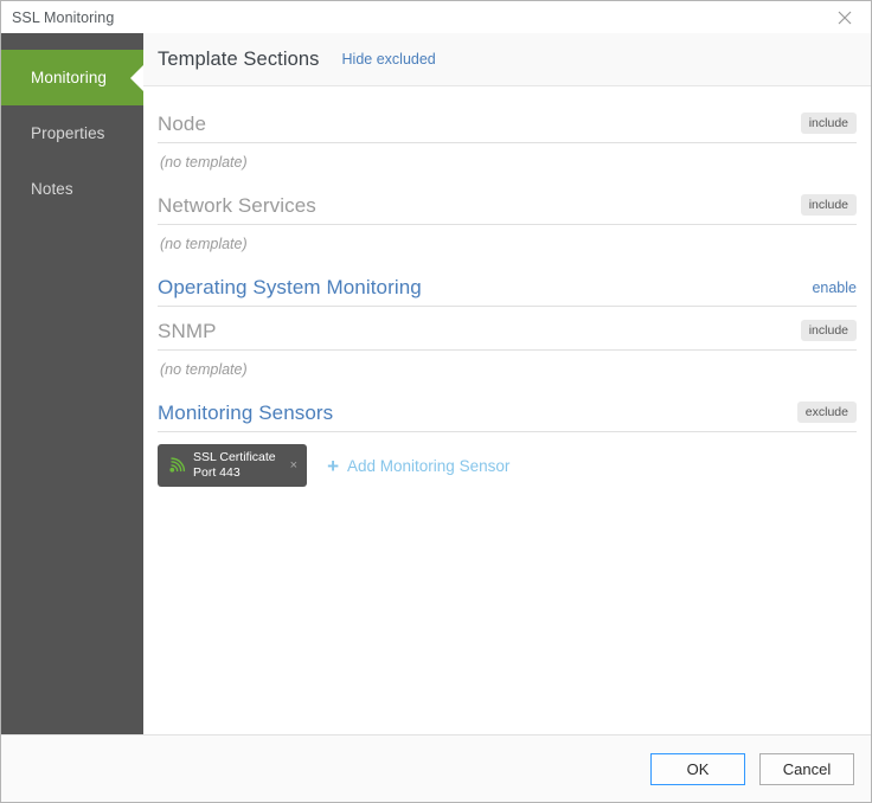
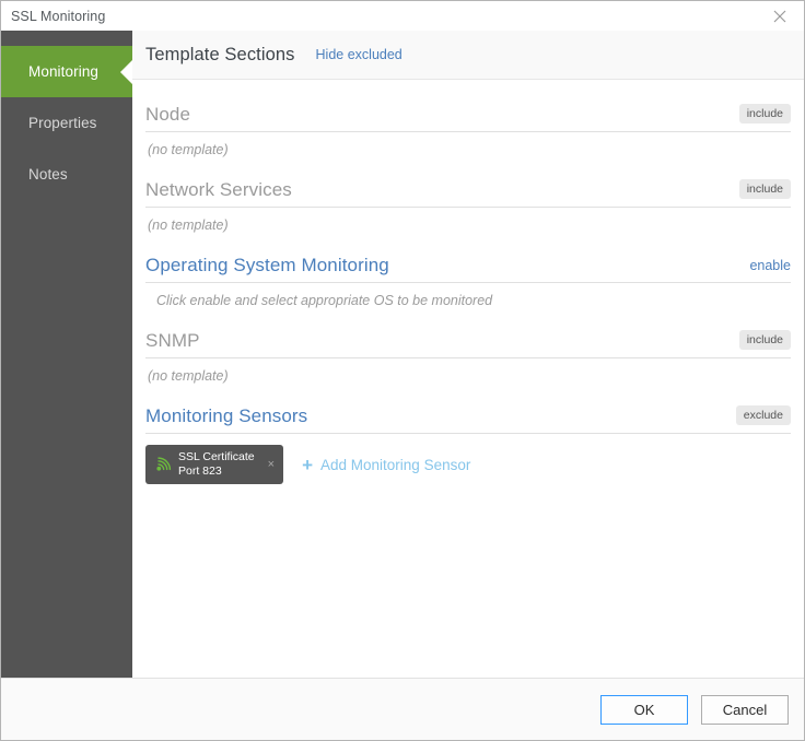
  SSL Monitoring
  Monitoring
  Properties
  Notes
  Template Sections
  Hide excluded
  Node
  include
  (no template)
  Network Services
  include
  (no template)
  Operating System Monitoring
  enable
+ Click enable and select appropriate OS to be monitored
  SNMP
  include
  (no template)
  Monitoring Sensors
  exclude
  SSL Certificate
- Port 443
+ Port 823
  ×
  +
  Add Monitoring Sensor
  OK
  Cancel
